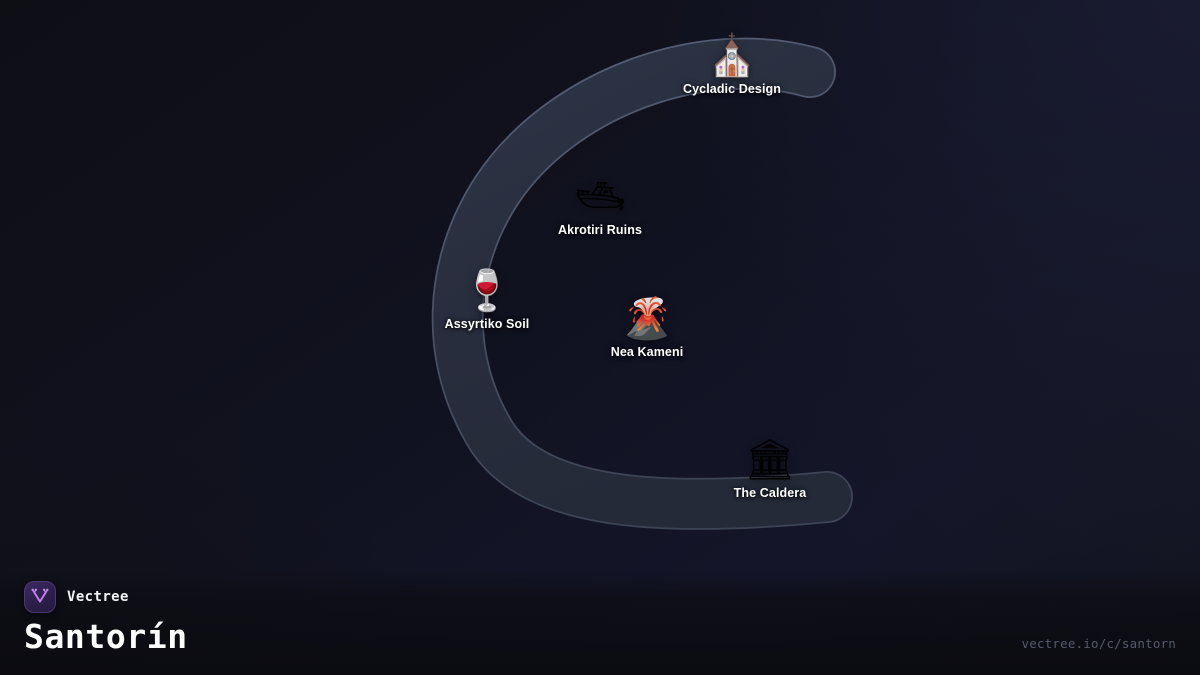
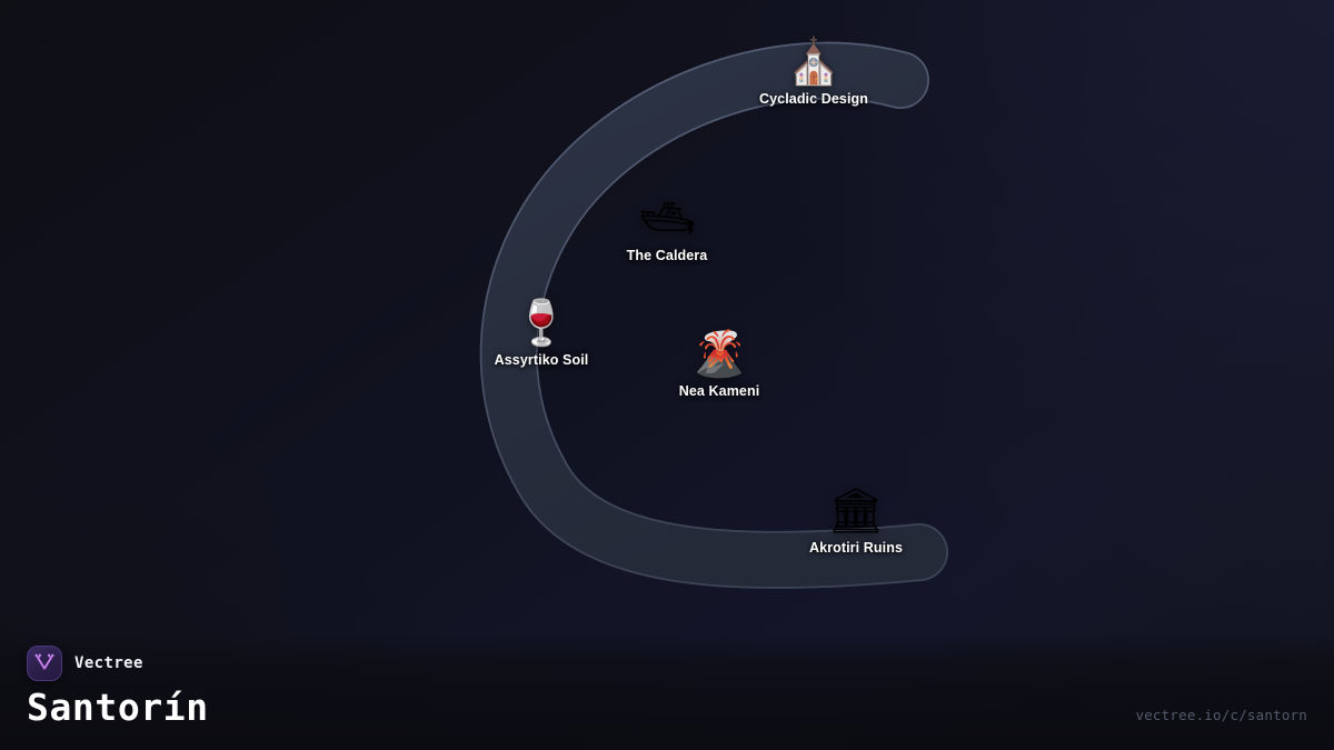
  ⛪
  Cycladic Design
  🛥
- Akrotiri Ruins
+ The Caldera
  🍷
  Assyrtiko Soil
  🌋
  Nea Kameni
  🏛
- The Caldera
+ Akrotiri Ruins
  Vectree
  Santorín
  vectree.io/c/santorn
